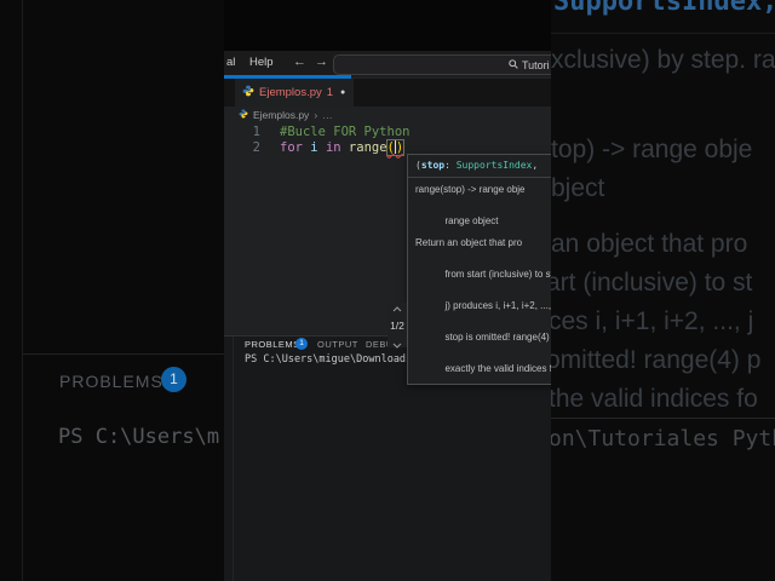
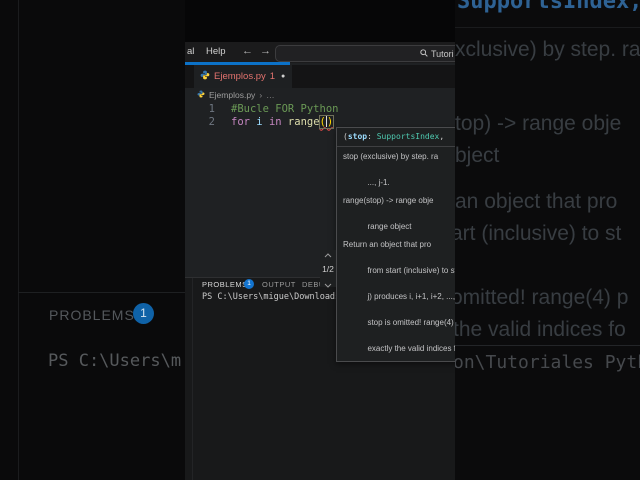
  PROBLEMS
  1
  PS C:\Users\m
  SupportsIndex,
  xclusive) by step. ra
  top) -> range obje
  bject
  an object that pro
  art (inclusive) to st
- ces i, i+1, i+2, ..., j
  omitted! range(4) p
  the valid indices fo
  on\Tutoriales Pyt
  al
  Help
  ←
  →
  Tutori
  Ejemplos.py
  1
  Ejemplos.py
  ›
  …
  1
  2
  #Bucle FOR Python
  for i in range()
  PROBLEM
  OUTPUT
  DEB
  (stop: SupportsIndex,
+ stop (exclusive) by step. ra
+ ..., j-1.
  range(stop) -> range obje
  range object
  Return an object that pro
  from start (inclusive) to s
  j) produces i, i+1, i+2, ...,
  stop is omitted! range(4)
  exactly the valid indices f
  1/2
